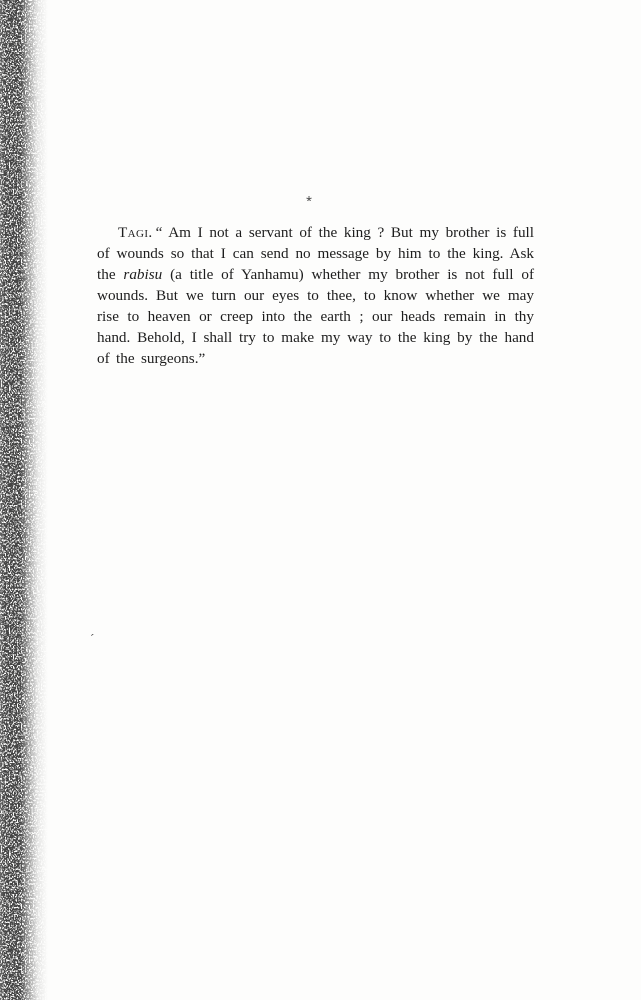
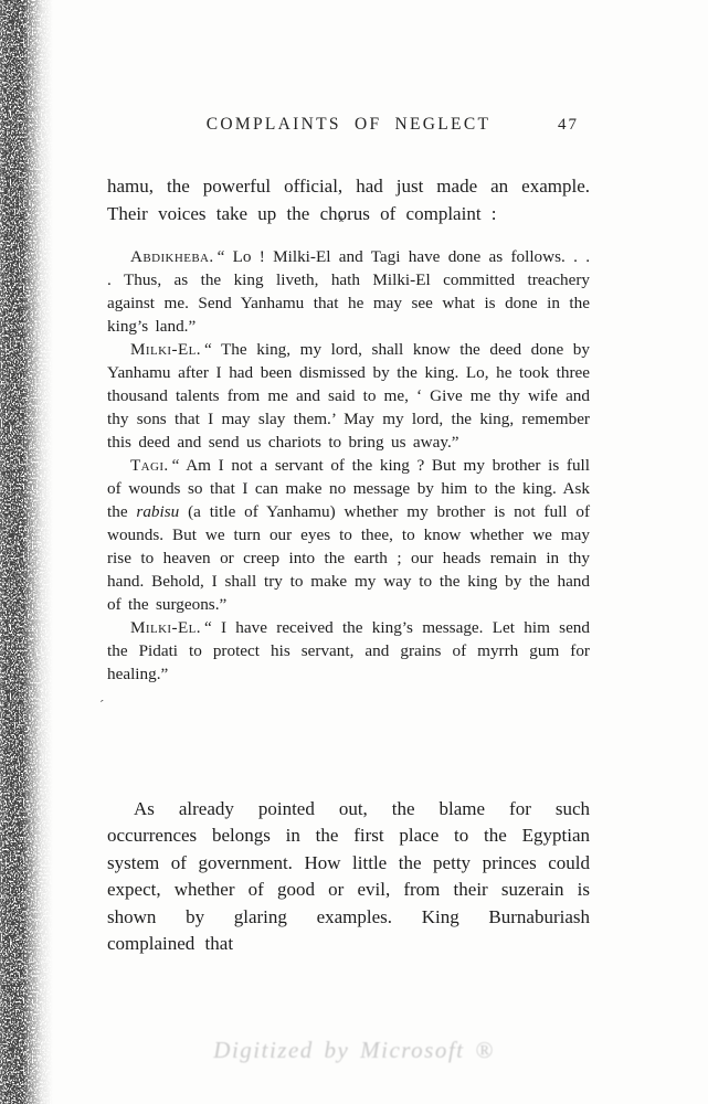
+ COMPLAINTS OF NEGLECT
+ 47
+ hamu, the powerful official, had just made an example. Their voices take up the chorus of complaint :
+ Abdikheba. “ Lo ! Milki-El and Tagi have done as follows. . . . Thus, as the king liveth, hath Milki-El committed treachery against me. Send Yanhamu that he may see what is done in the king’s land.”
+ Milki-El. “ The king, my lord, shall know the deed done by Yanhamu after I had been dismissed by the king. Lo, he took three thousand talents from me and said to me, ‘ Give me thy wife and thy sons that I may slay them.’ May my lord, the king, remember this deed and send us chariots to bring us away.”
- Tagi. “ Am I not a servant of the king ? But my brother is full of wounds so that I can send no message by him to the king. Ask the rabisu (a title of Yanhamu) whether my brother is not full of wounds. But we turn our eyes to thee, to know whether we may rise to heaven or creep into the earth ; our heads remain in thy hand. Behold, I shall try to make my way to the king by the hand of the surgeons.”
+ Tagi. “ Am I not a servant of the king ? But my brother is full of wounds so that I can make no message by him to the king. Ask the rabisu (a title of Yanhamu) whether my brother is not full of wounds. But we turn our eyes to thee, to know whether we may rise to heaven or creep into the earth ; our heads remain in thy hand. Behold, I shall try to make my way to the king by the hand of the surgeons.”
+ Milki-El. “ I have received the king’s message. Let him send the Pidati to protect his servant, and grains of myrrh gum for healing.”
+ As already pointed out, the blame for such occurrences belongs in the first place to the Egyptian system of government. How little the petty princes could expect, whether of good or evil, from their suzerain is shown by glaring examples. King Burnaburiash complained that
+ Digitized by Microsoft ®
  ⁎
  ´
